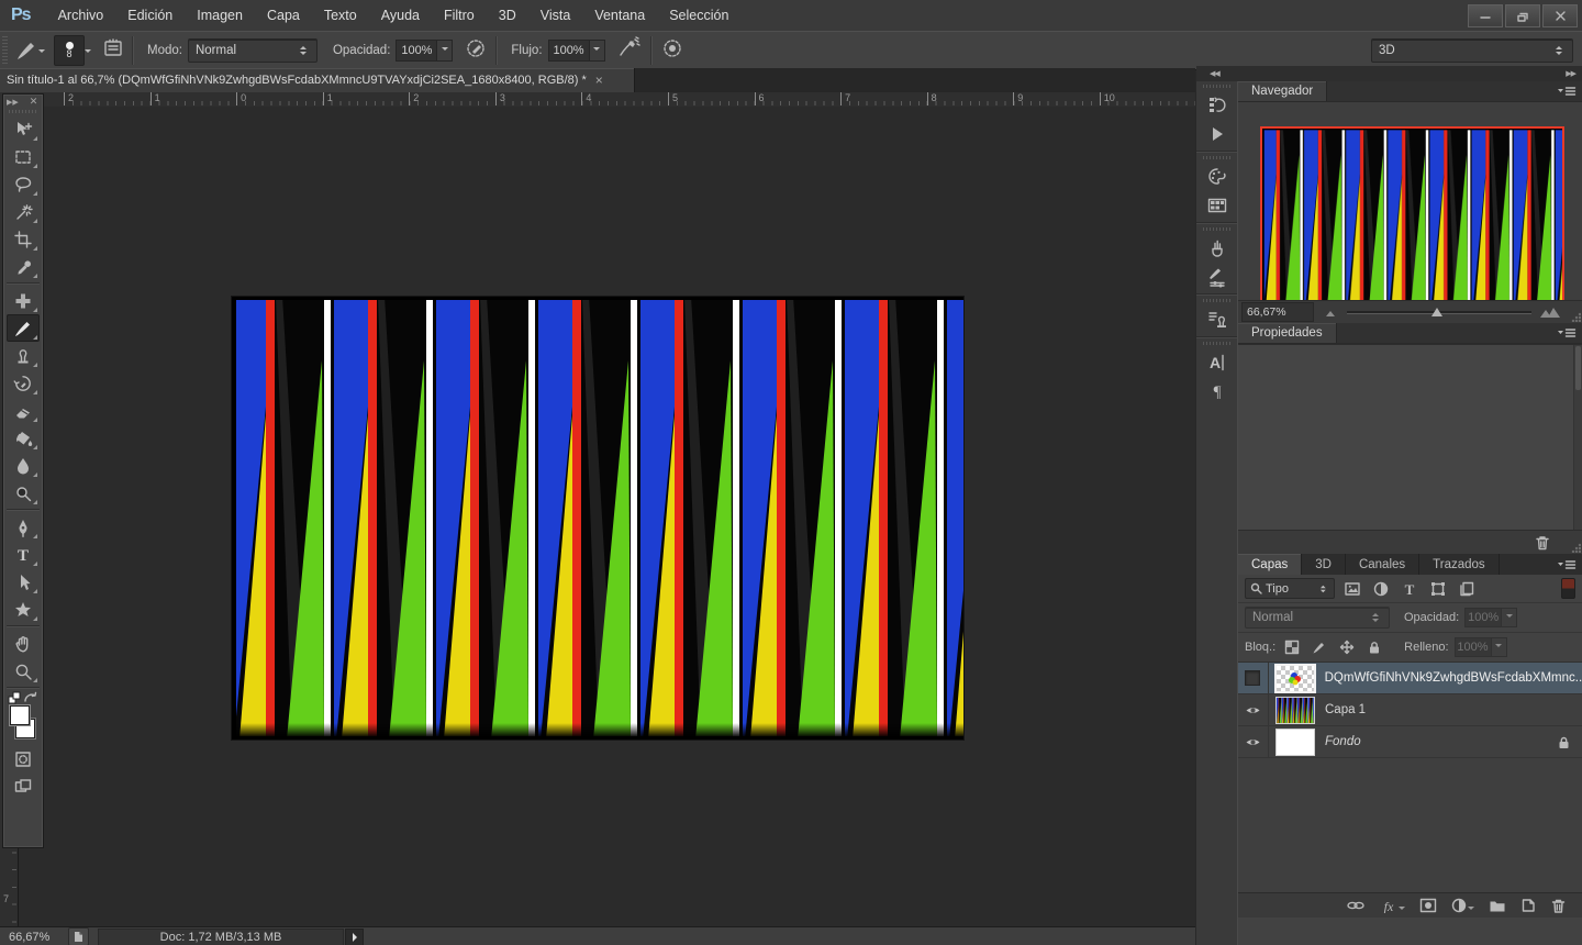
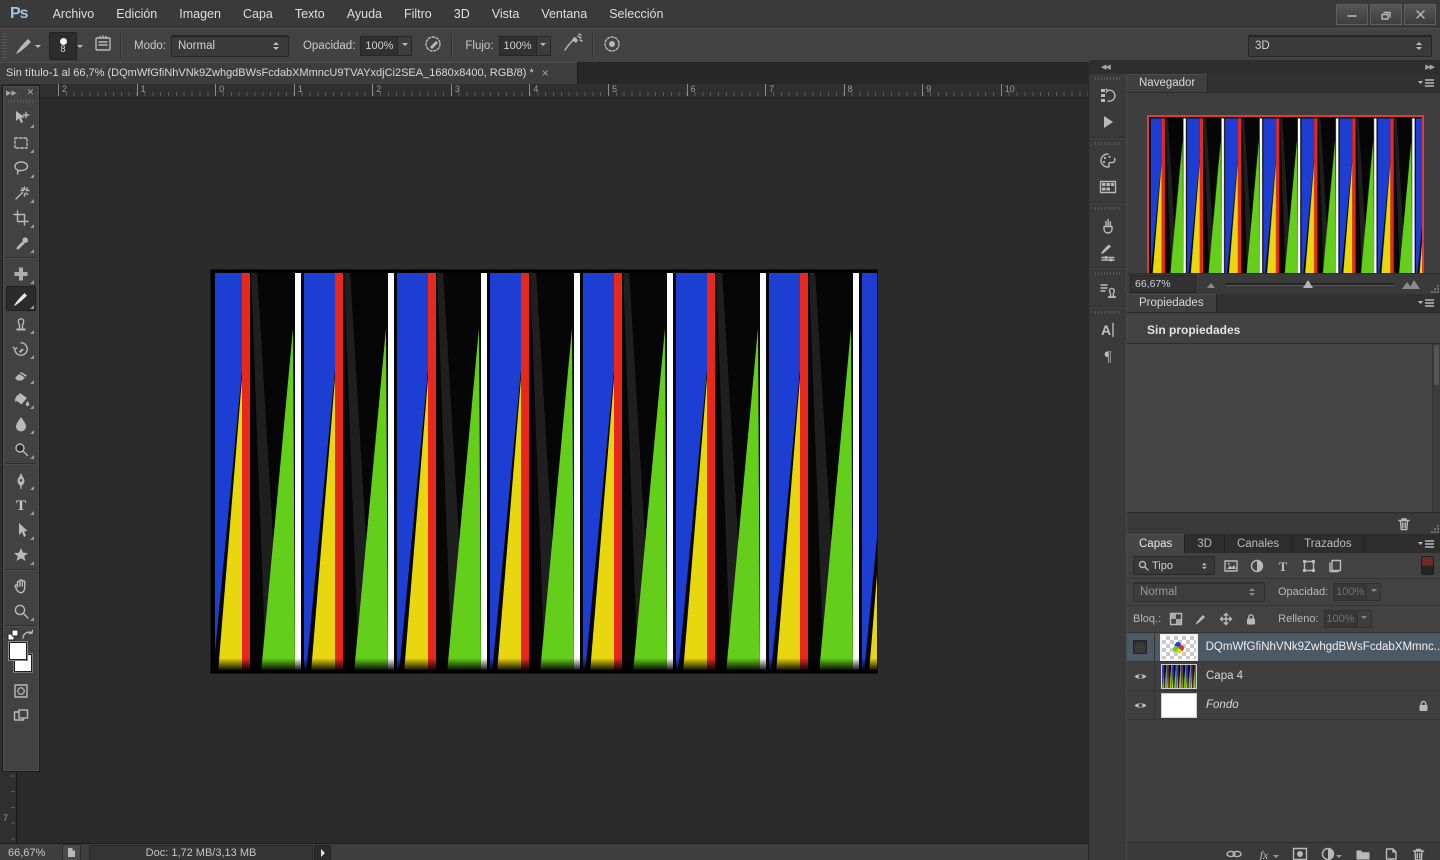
  Ps
  Archivo
  Edición
  Imagen
  Capa
  Texto
  Ayuda
  Filtro
  3D
  Vista
  Ventana
  Selección
  8
  Modo:
  Normal
  Opacidad:
  100%
  Flujo:
  100%
  3D
  Sin título-1 al 66,7% (DQmWfGfiNhVNk9ZwhgdBWsFcdabXMmncU9TVAYxdjCi2SEA_1680x8400, RGB/8) *
  ×
  2
  1
  0
  1
  2
  3
  4
  5
  6
  7
  8
  9
  10
  66,67%
  Doc: 1,72 MB/3,13 MB
  7
  ✕
  T
  A
  ¶
  Navegador
  66,67%
  Propiedades
+ Sin propiedades
  Capas
  3D
  Canales
  Trazados
  Tipo
  T
  Normal
  Opacidad:
  100%
  Bloq.:
  Relleno:
  100%
  DQmWfGfiNhVNk9ZwhgdBWsFcdabXMmnc..
- Capa 1
+ Capa 4
  Fondo
  fx
